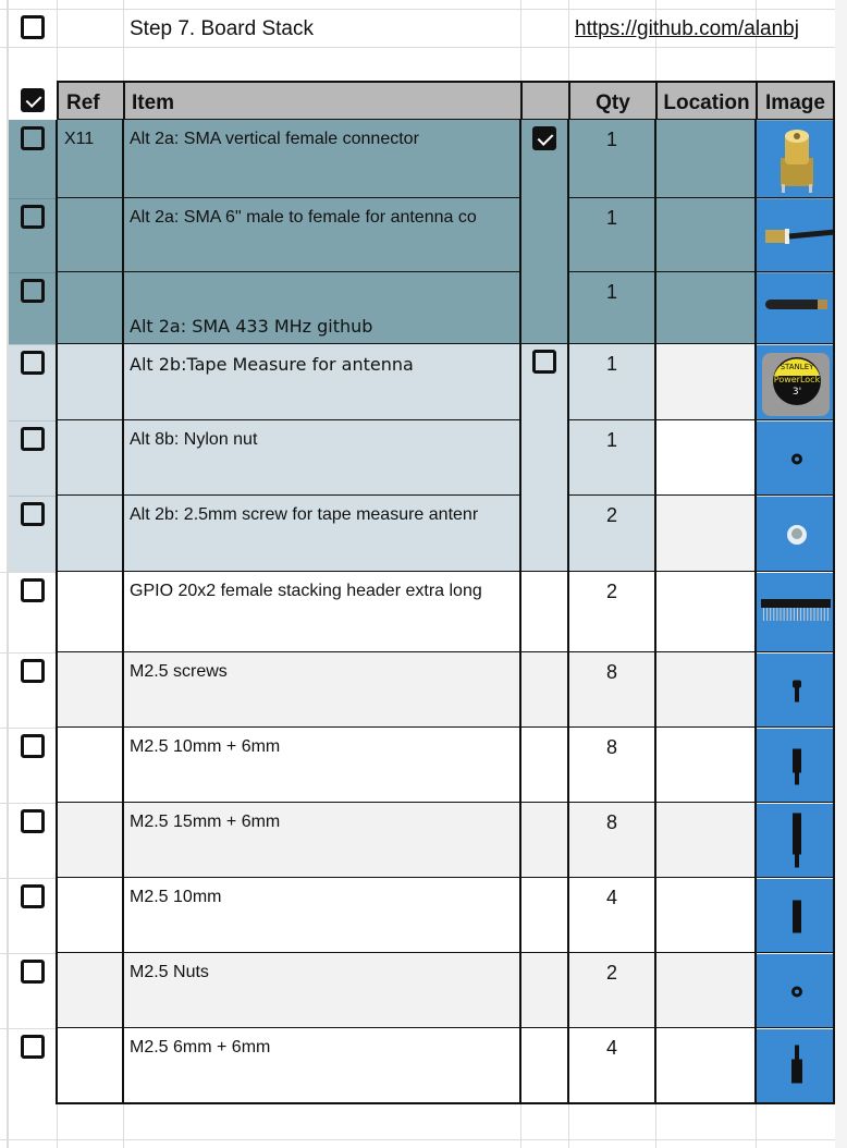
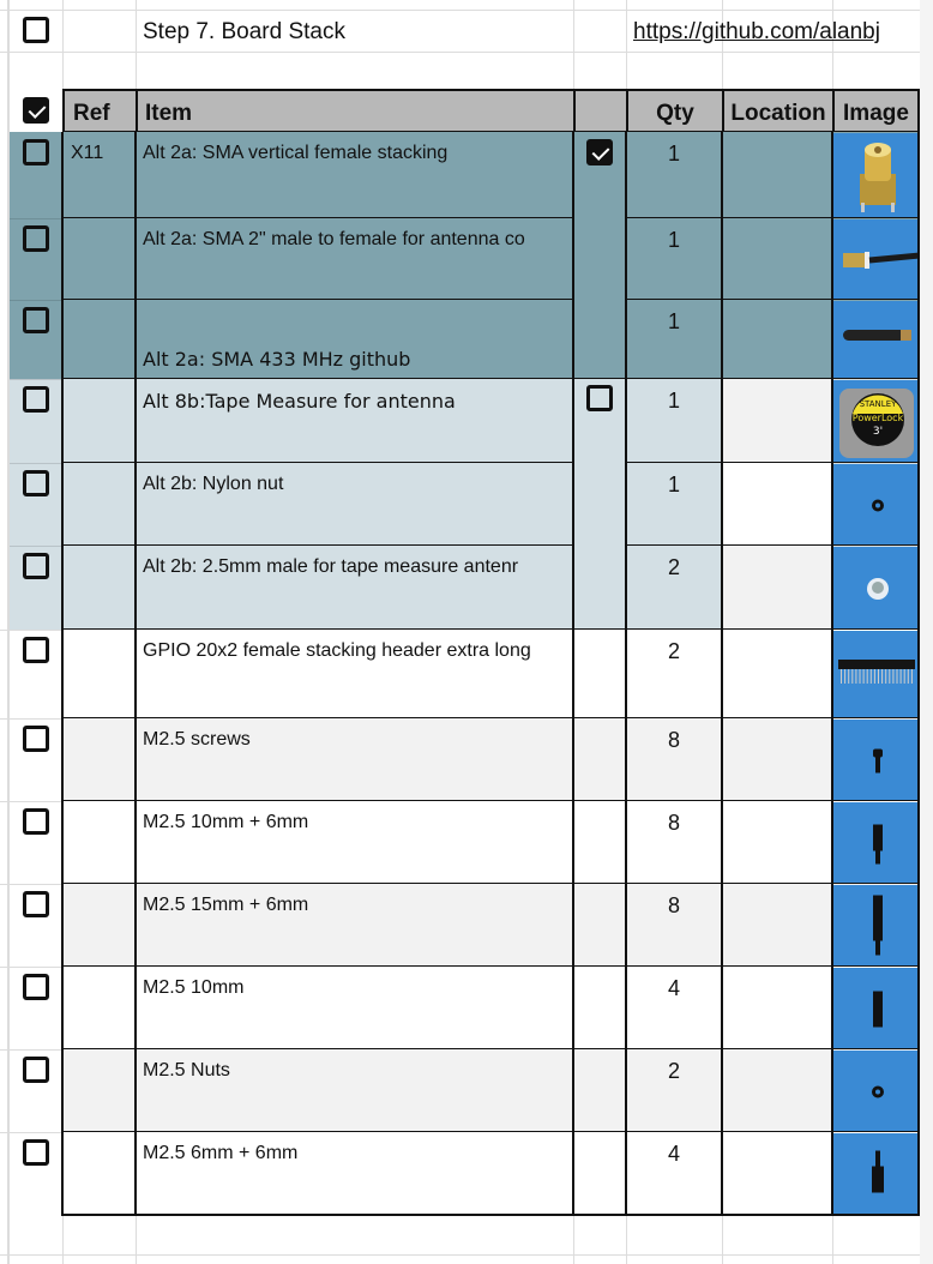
  Step 7. Board Stack
  https://github.com/alanbj
  Ref
  Item
  Qty
  Location
  Image
  X11
- Alt 2a: SMA vertical female connector
+ Alt 2a: SMA vertical female stacking
  1
- Alt 2a: SMA 6" male to female for antenna co
+ Alt 2a: SMA 2" male to female for antenna co
  1
  Alt 2a: SMA 433 MHz github
  1
- Alt 2b:Tape Measure for antenna
+ Alt 8b:Tape Measure for antenna
  1
  STANLEY
  PowerLock
  3'
- Alt 8b: Nylon nut
+ Alt 2b: Nylon nut
  1
- Alt 2b: 2.5mm screw for tape measure antenr
+ Alt 2b: 2.5mm male for tape measure antenr
  2
  GPIO 20x2 female stacking header extra long
  2
  M2.5 screws
  8
  M2.5 10mm + 6mm
  8
  M2.5 15mm + 6mm
  8
  M2.5 10mm
  4
  M2.5 Nuts
  2
  M2.5 6mm + 6mm
  4
